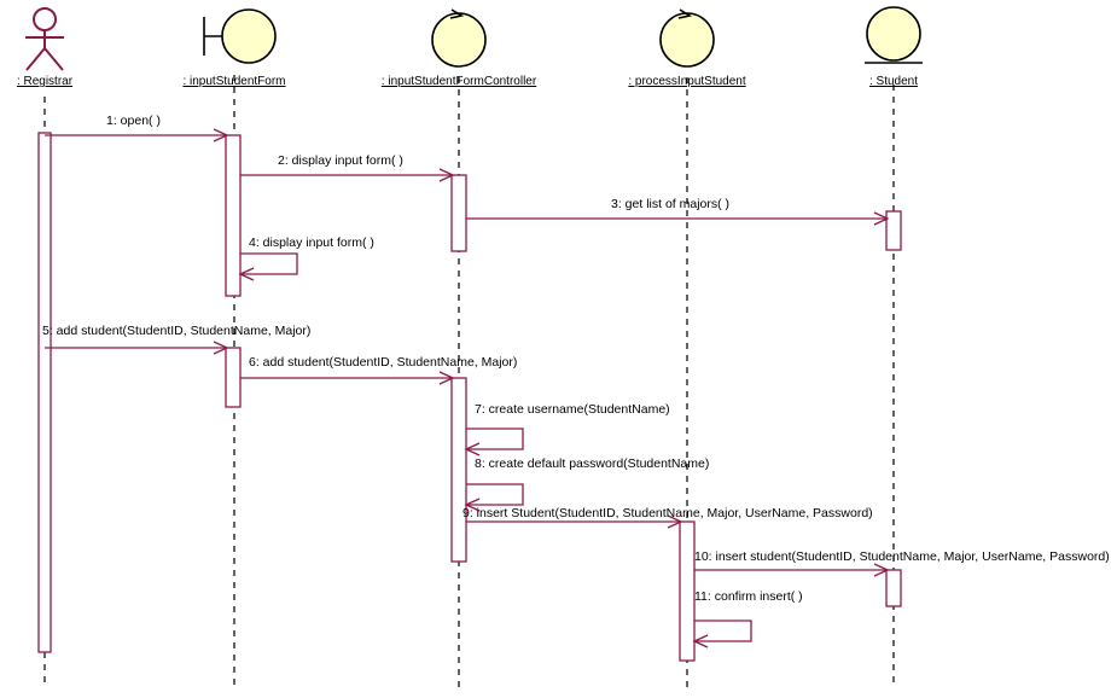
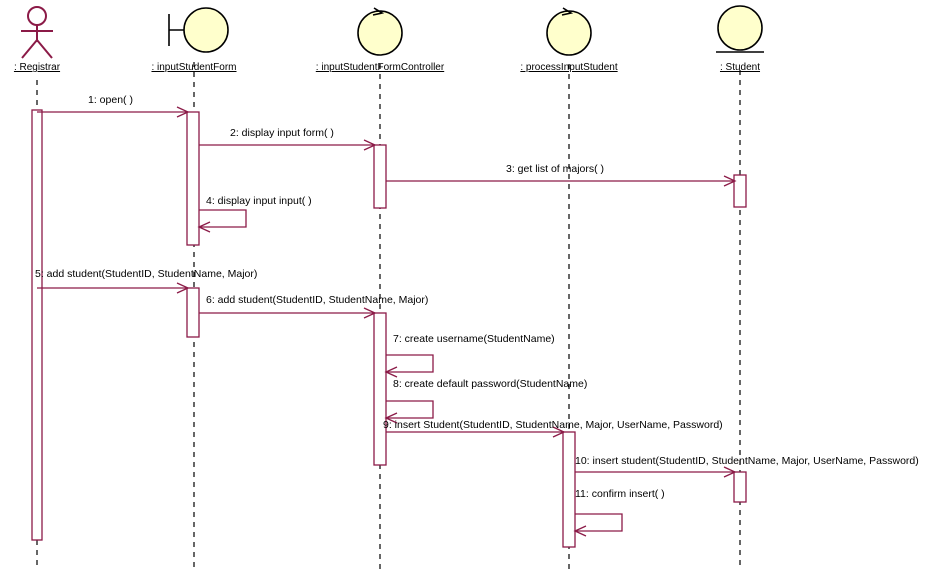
  : Registrar
  : inputStudentForm
  : inputStudentFormController
  : processInputStudent
  : Student
  1: open( )
  2: display input form( )
  3: get list of majors( )
- 4: display input form( )
+ 4: display input input( )
  5: add student(StudentID, StudentName, Major)
  6: add student(StudentID, StudentName, Major)
  7: create username(StudentName)
  8: create default password(StudentName)
  9: insert Student(StudentID, StudentName, Major, UserName, Password)
  10: insert student(StudentID, StudentName, Major, UserName, Password)
  11: confirm insert( )
